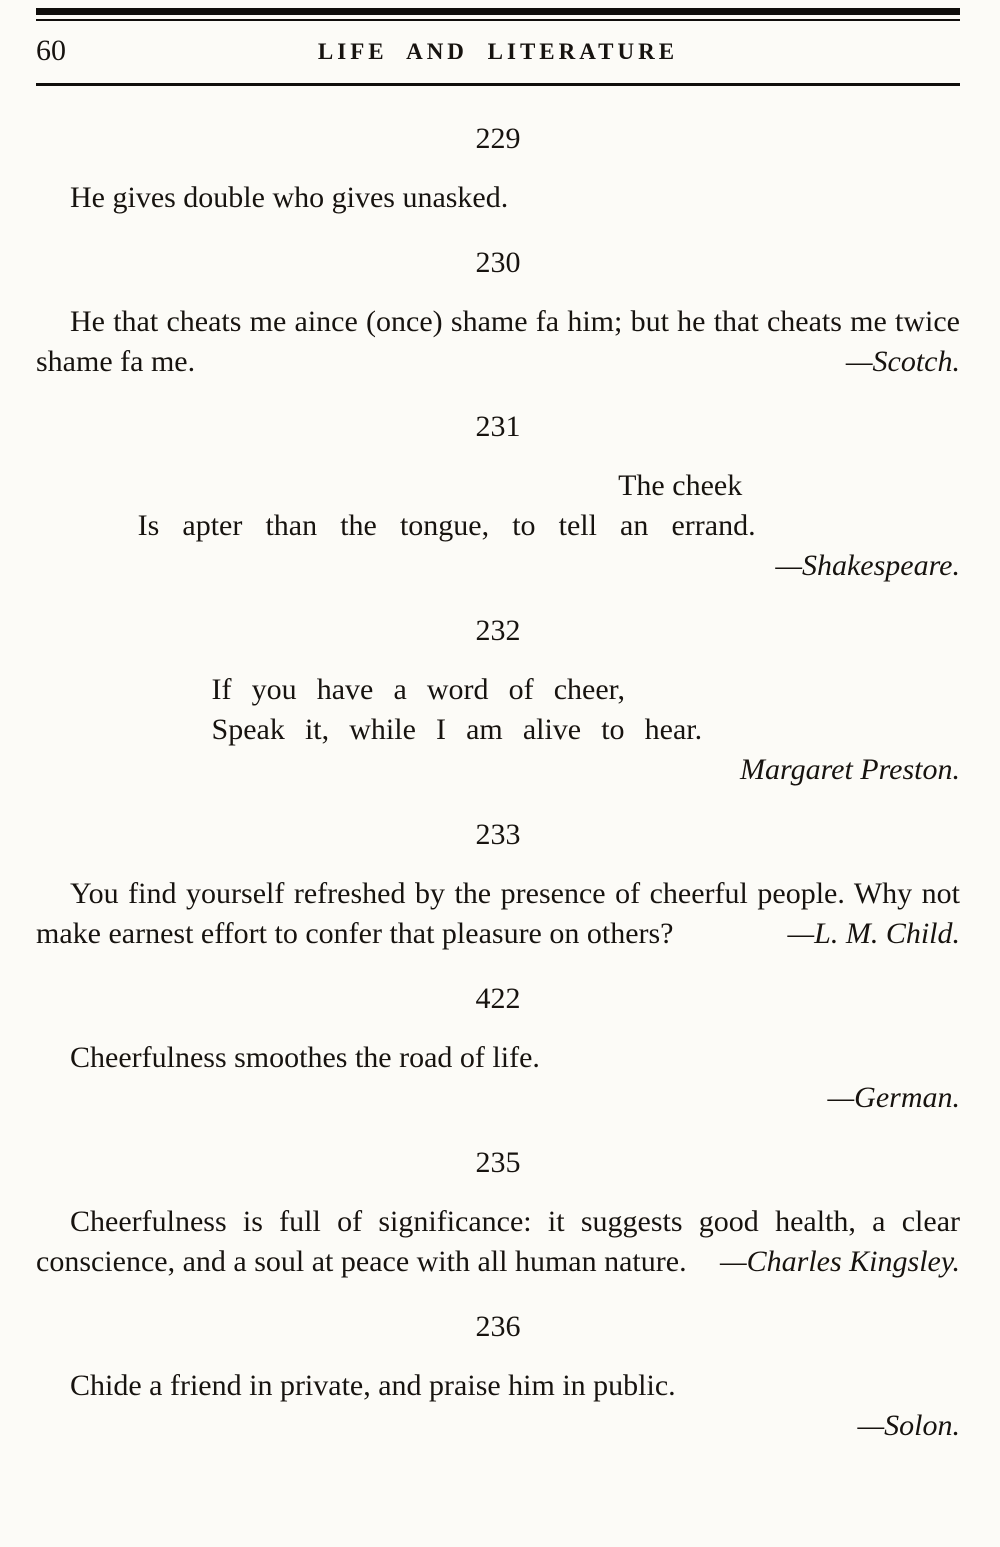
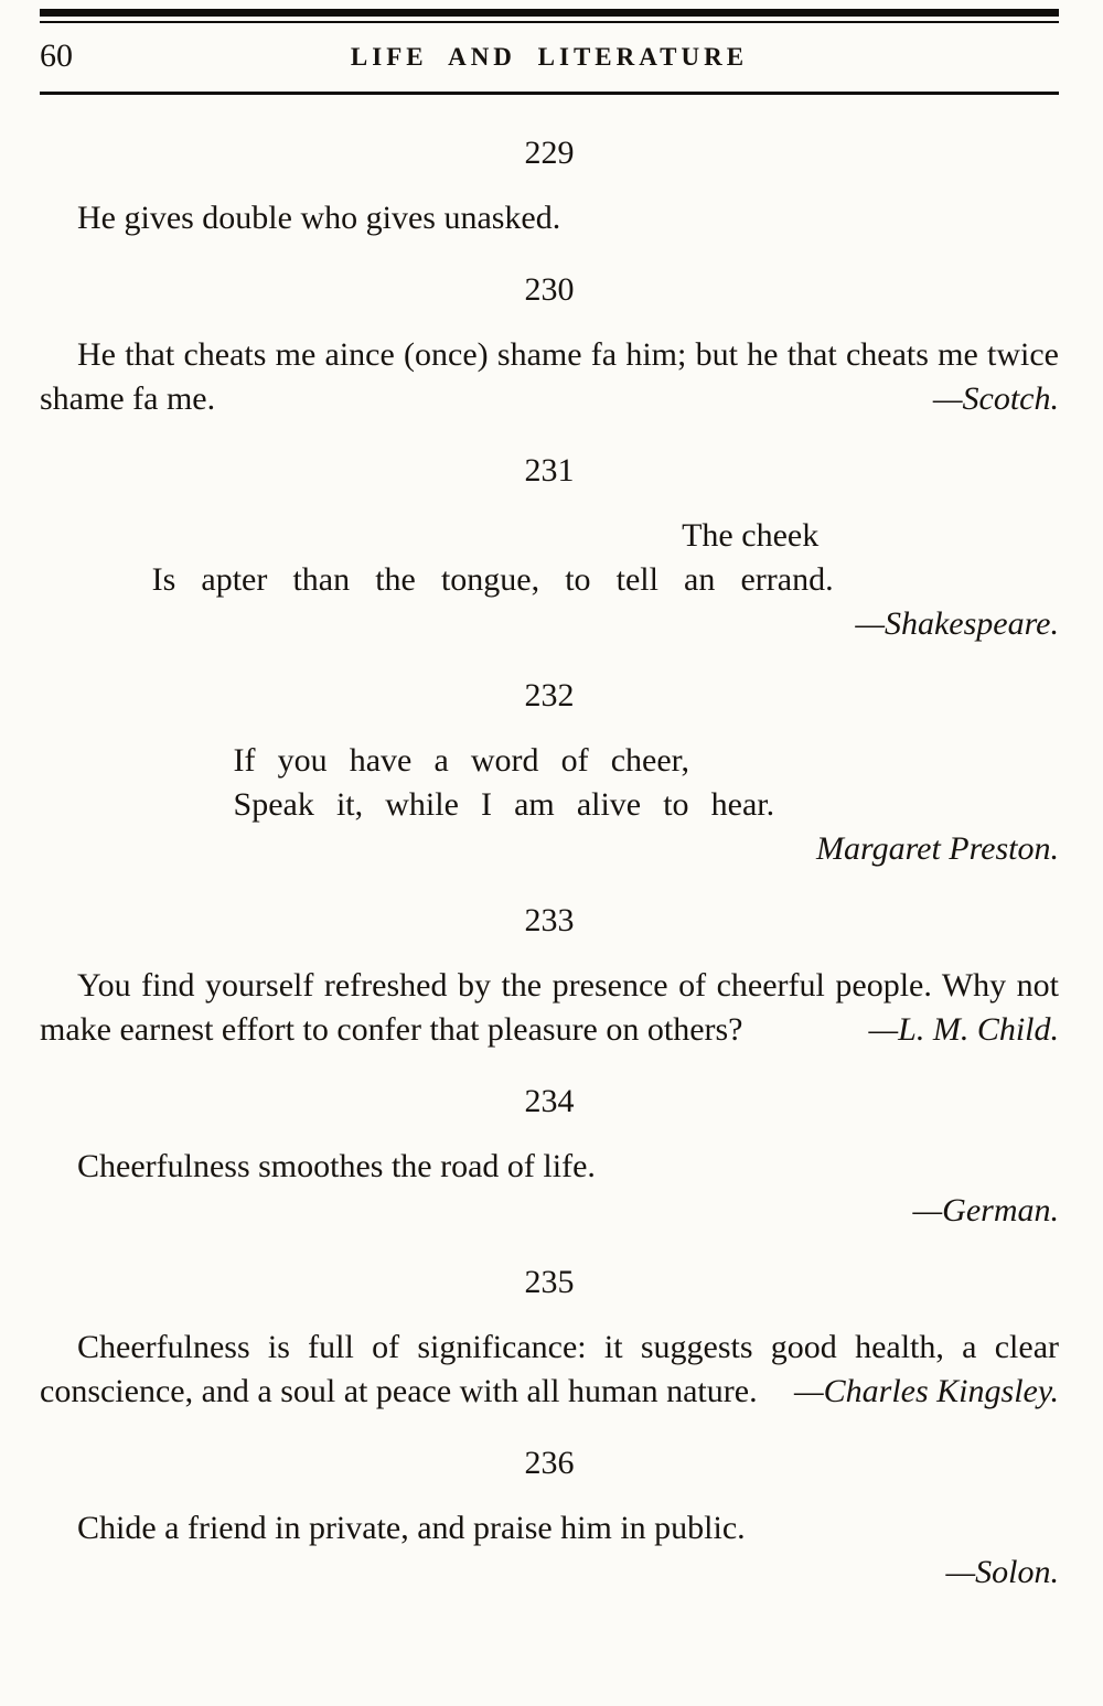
  60
  LIFE AND LITERATURE
  229
  He gives double who gives unasked.
  230
  He that cheats me aince (once) shame fa him; but he that cheats me twice shame fa me.
  —Scotch.
  231
  The cheek
  Is apter than the tongue, to tell an errand.
  —Shakespeare.
  232
  If you have a word of cheer,
  Speak it, while I am alive to hear.
  Margaret Preston.
  233
  You find yourself refreshed by the presence of cheerful people. Why not make earnest effort to confer that pleasure on others?
  —L. M. Child.
- 422
+ 234
  Cheerfulness smoothes the road of life.
  —German.
  235
  Cheerfulness is full of significance: it suggests good health, a clear conscience, and a soul at peace with all human nature.
  —Charles Kingsley.
  236
  Chide a friend in private, and praise him in public.
  —Solon.
